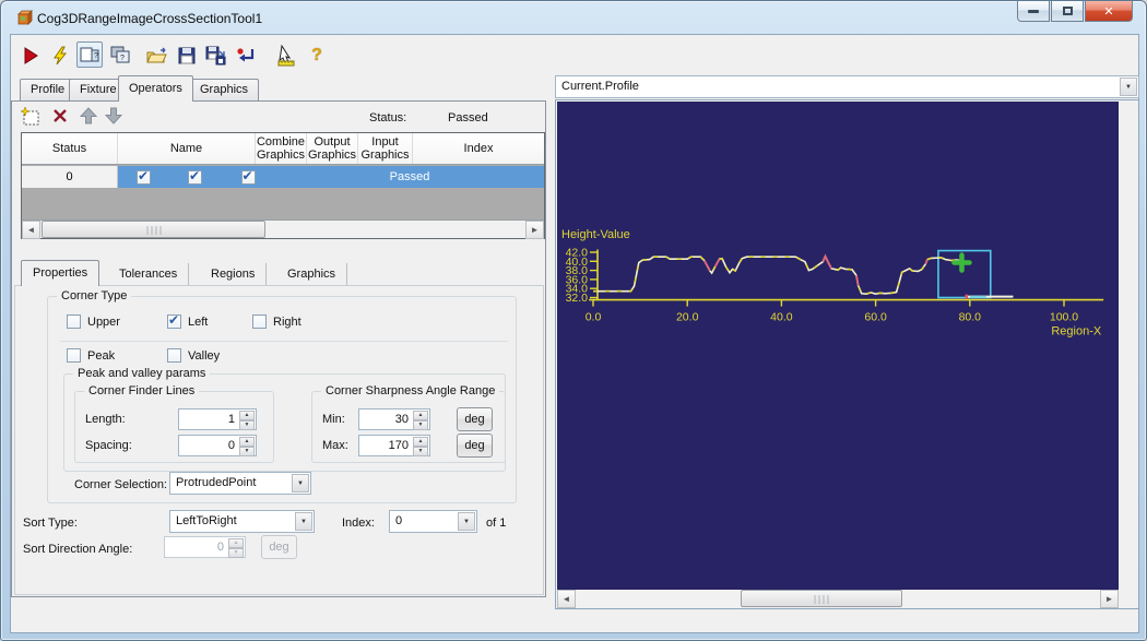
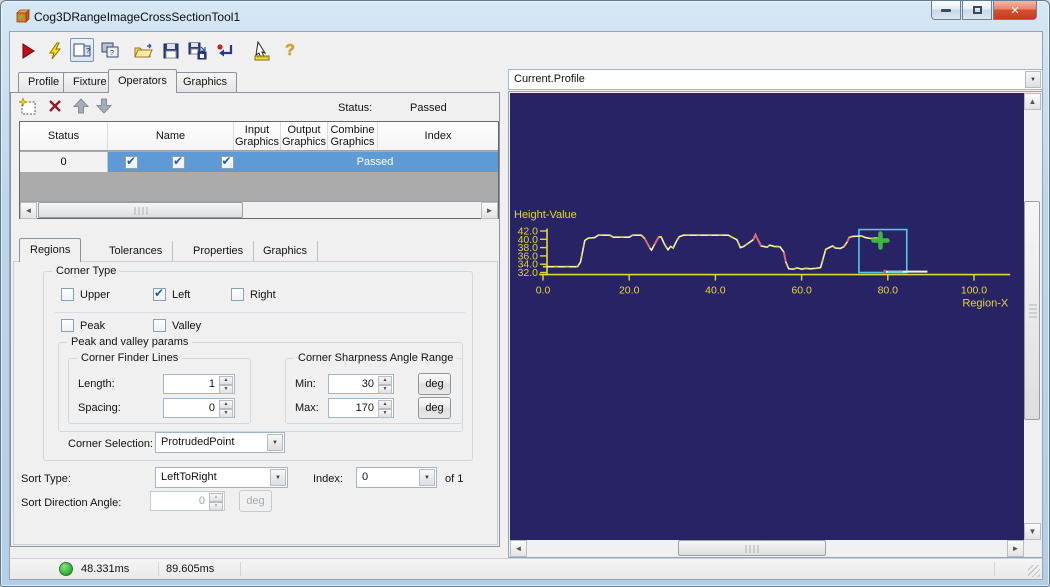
  Cog3DRangeImageCrossSectionTool1
  ✕
  ?
  Profile
  Fixture
  Operators
  Graphics
  Status:
  Passed
  Status
  Name
- Combine Graphics
+ Input Graphics
  Output Graphics
- Input Graphics
+ Combine Graphics
  Index
  0
  Passed
  ◄
  ►
- Properties
+ Regions
  Tolerances
- Regions
+ Properties
  Graphics
  Corner Type
  Upper
  Left
  Right
  Peak
  Valley
  Peak and valley params
  Corner Finder Lines
  Length:
  1
  Spacing:
  0
  Corner Sharpness Angle Range
  Min:
  30
  deg
  Max:
  170
  deg
  Corner Selection:
  ProtrudedPoint
  Sort Type:
  LeftToRight
  Index:
  0
  of 1
  Sort Direction Angle:
  0
  deg
  Current.Profile
  0.0
  20.0
  40.0
  60.0
  80.0
  100.0
  Region-X
  42.0
  40.0
  38.0
  36.0
  34.0
  32.0
  Height-Value
+ ▲
+ ▼
  ◄
  ►
+ 48.331ms
+ 89.605ms
